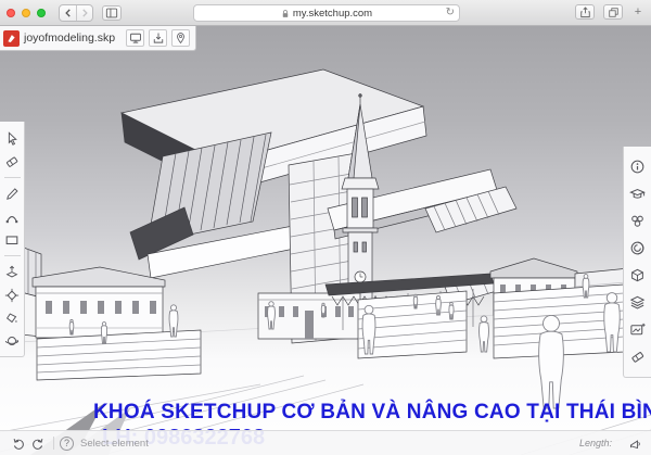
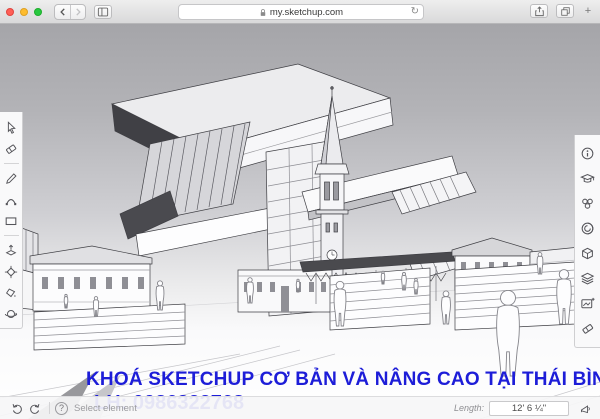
  my.sketchup.com
  ↻
  +
- joyofmodeling.skp
  KHOÁ SKETCHUP CƠ BẢN VÀ NÂNG CAO TẠI THÁI BÌN
  ?
  Select element
  Length:
+ 12' 6 ¼"
